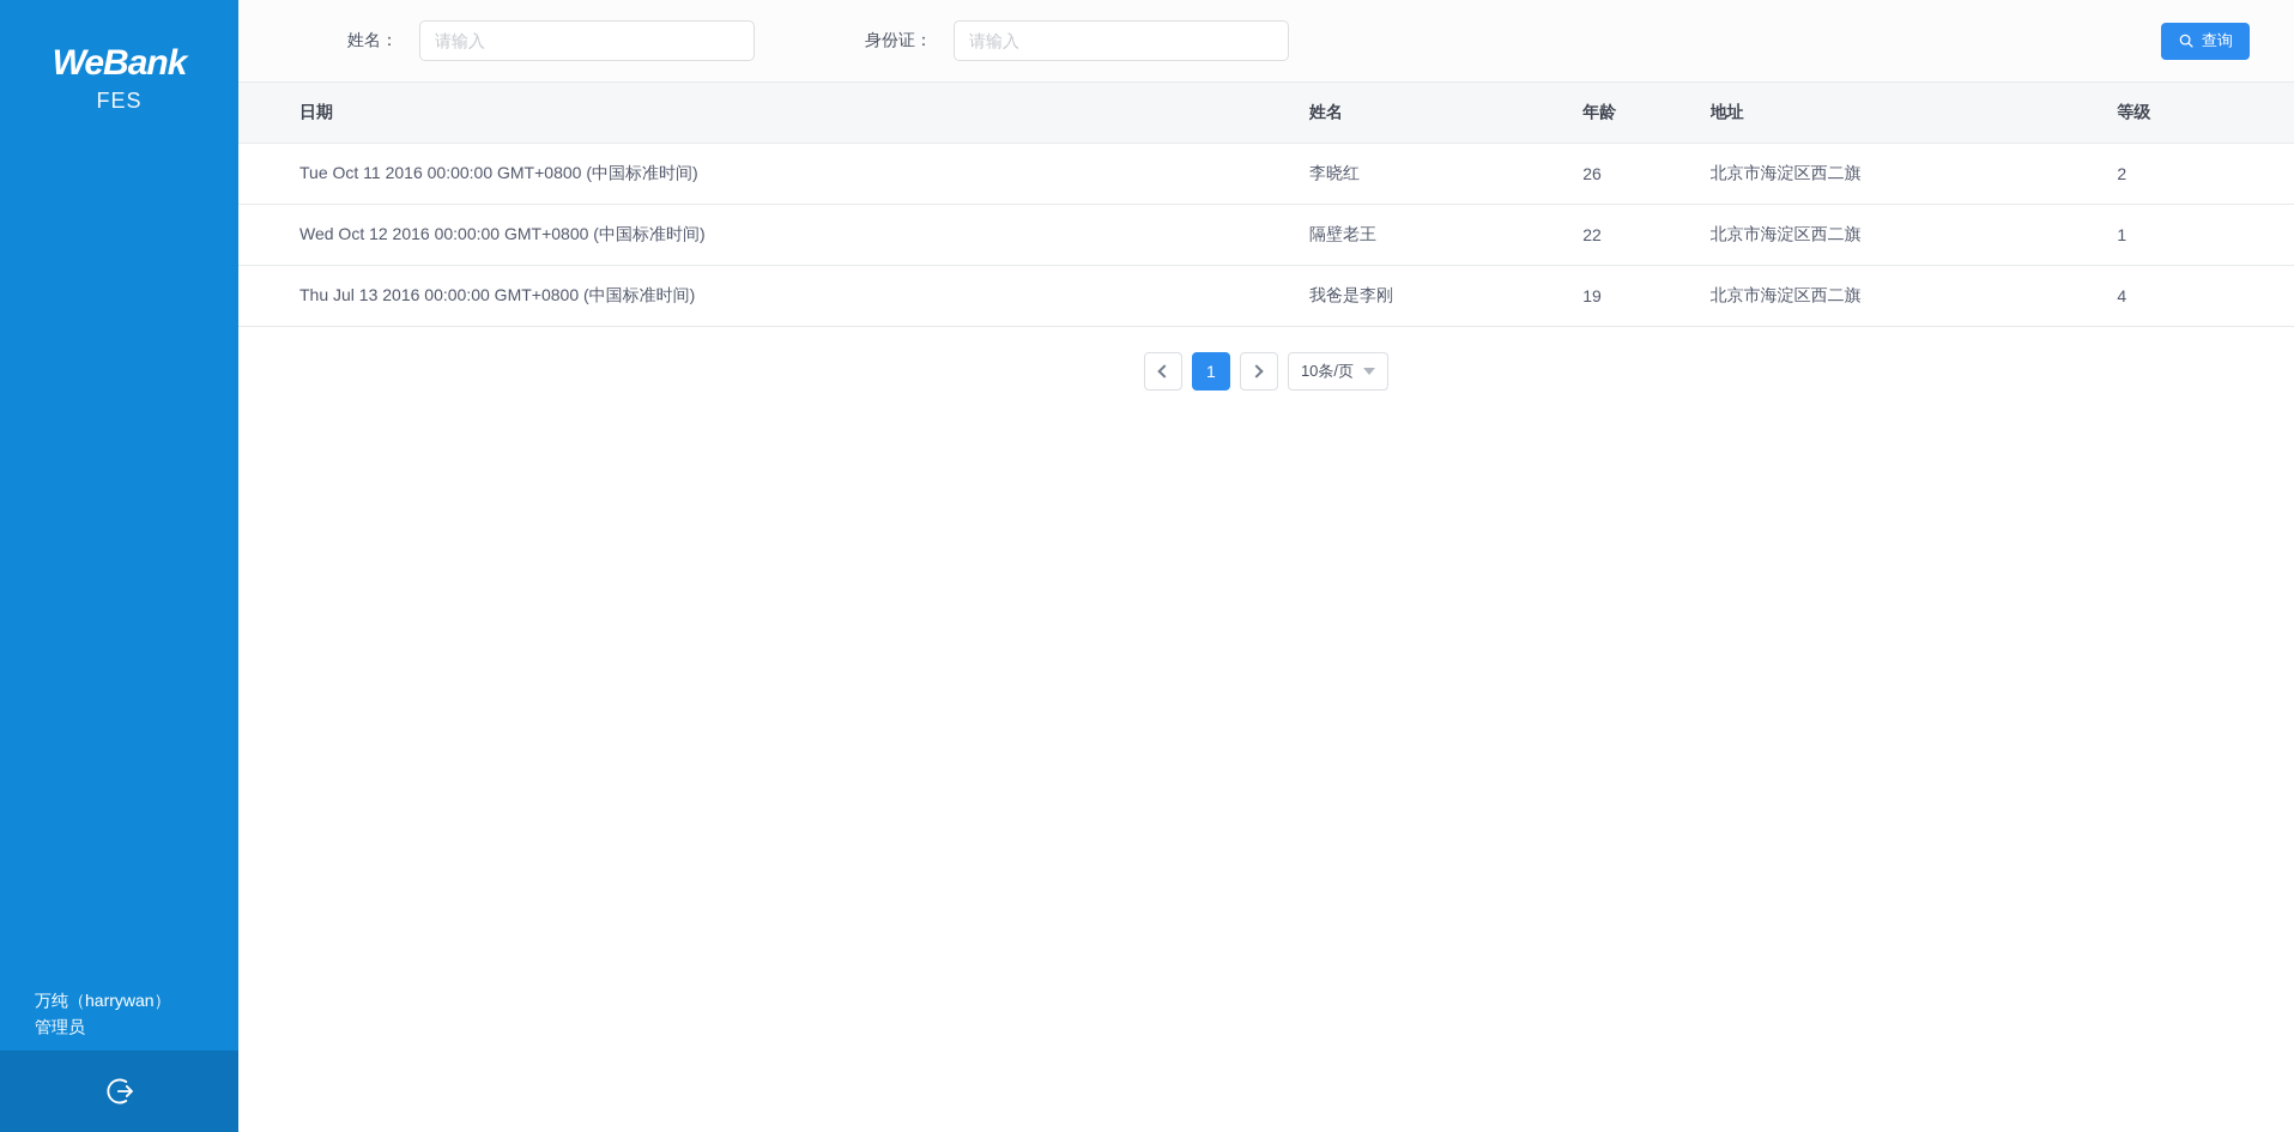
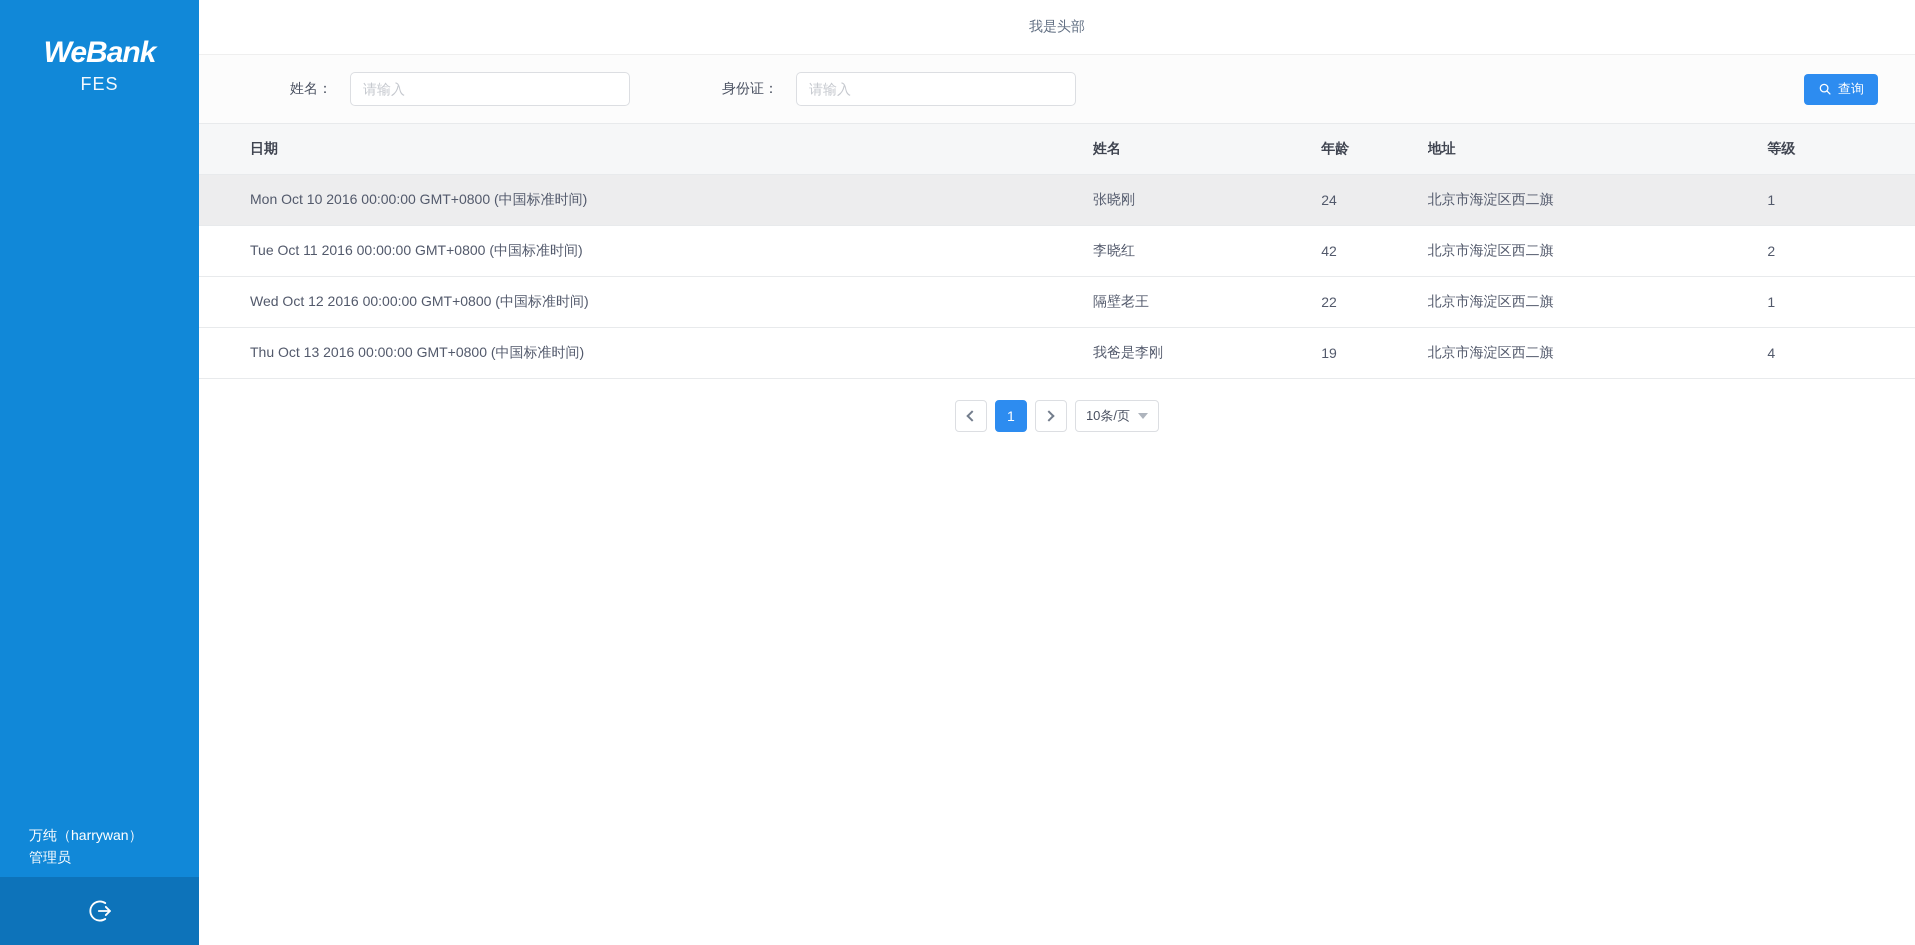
  WeBank
  FES
  万纯（harrywan）
  管理员
+ 我是头部
  姓名：
  请输入
  身份证：
  请输入
  查询
  日期	姓名	年龄	地址	等级
+ Mon Oct 10 2016 00:00:00 GMT+0800 (中国标准时间)	张晓刚	24	北京市海淀区西二旗	1
- Tue Oct 11 2016 00:00:00 GMT+0800 (中国标准时间)	李晓红	26	北京市海淀区西二旗	2
+ Tue Oct 11 2016 00:00:00 GMT+0800 (中国标准时间)	李晓红	42	北京市海淀区西二旗	2
  Wed Oct 12 2016 00:00:00 GMT+0800 (中国标准时间)	隔壁老王	22	北京市海淀区西二旗	1
- Thu Jul 13 2016 00:00:00 GMT+0800 (中国标准时间)	我爸是李刚	19	北京市海淀区西二旗	4
+ Thu Oct 13 2016 00:00:00 GMT+0800 (中国标准时间)	我爸是李刚	19	北京市海淀区西二旗	4
  1
  10条/页
